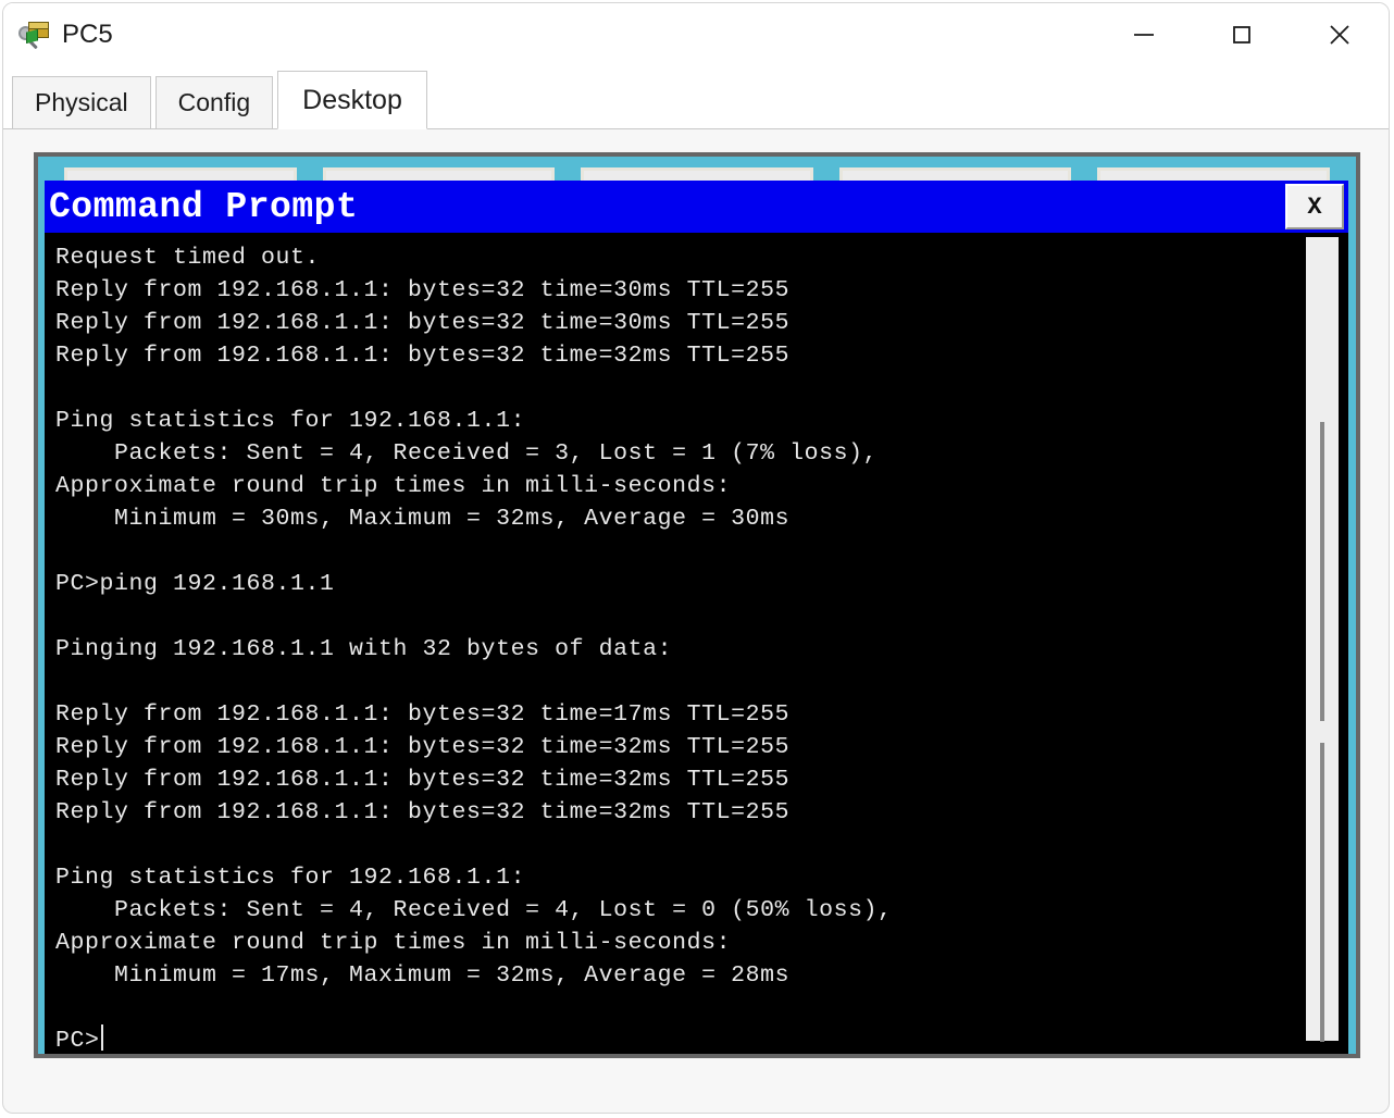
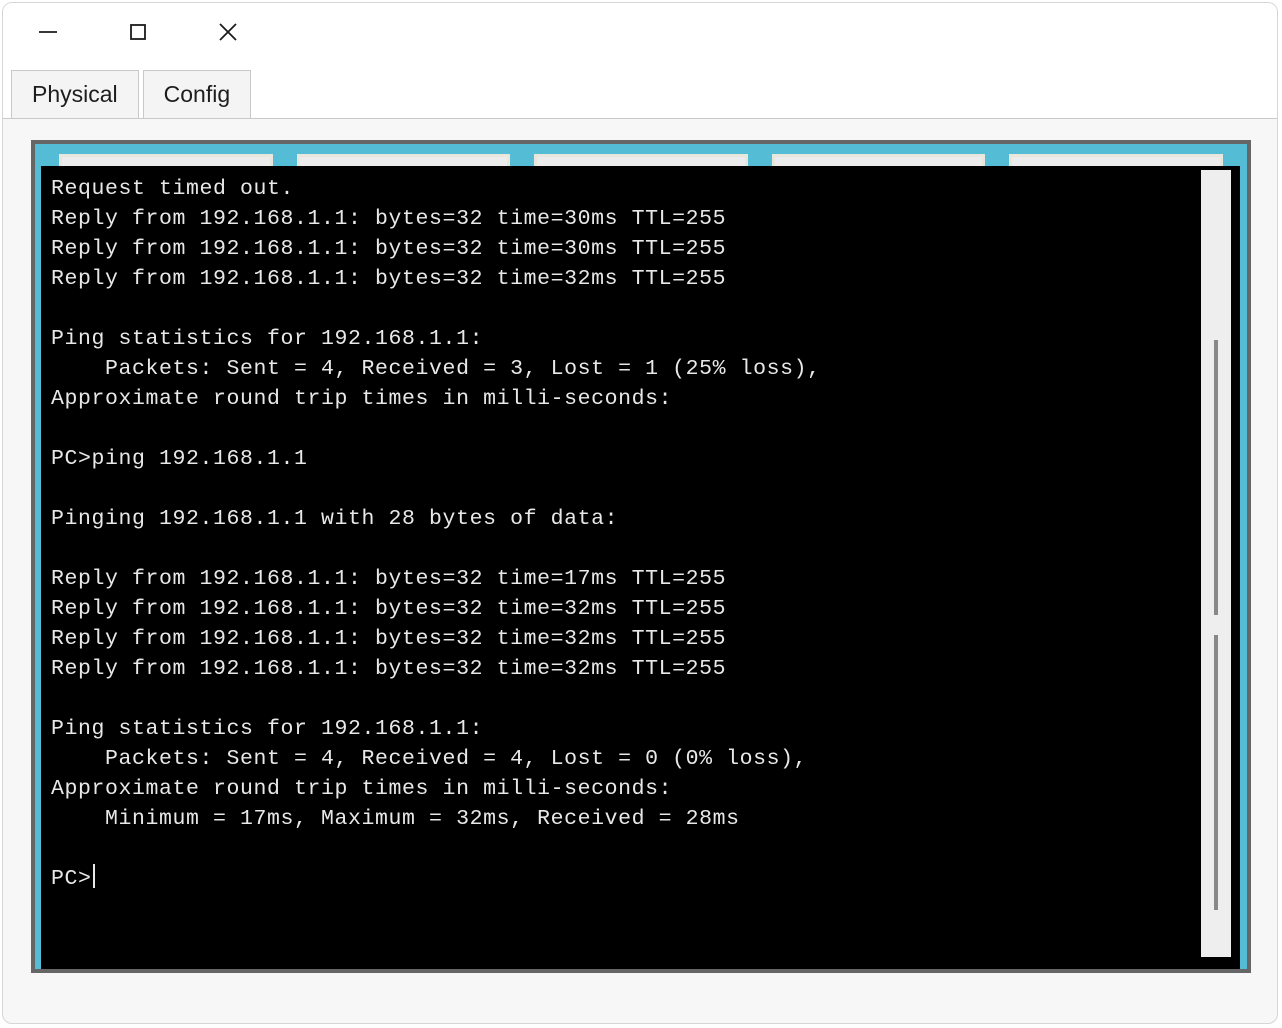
- PC5
  Physical
  Config
- Desktop
- Command Prompt
- X
  Request timed out.
  Reply from 192.168.1.1: bytes=32 time=30ms TTL=255
  Reply from 192.168.1.1: bytes=32 time=30ms TTL=255
  Reply from 192.168.1.1: bytes=32 time=32ms TTL=255
  Ping statistics for 192.168.1.1:
- Packets: Sent = 4, Received = 3, Lost = 1 (7% loss),
+ Packets: Sent = 4, Received = 3, Lost = 1 (25% loss),
  Approximate round trip times in milli-seconds:
- Minimum = 30ms, Maximum = 32ms, Average = 30ms
  PC>ping 192.168.1.1
- Pinging 192.168.1.1 with 32 bytes of data:
+ Pinging 192.168.1.1 with 28 bytes of data:
  Reply from 192.168.1.1: bytes=32 time=17ms TTL=255
  Reply from 192.168.1.1: bytes=32 time=32ms TTL=255
  Reply from 192.168.1.1: bytes=32 time=32ms TTL=255
  Reply from 192.168.1.1: bytes=32 time=32ms TTL=255
  Ping statistics for 192.168.1.1:
- Packets: Sent = 4, Received = 4, Lost = 0 (50% loss),
+ Packets: Sent = 4, Received = 4, Lost = 0 (0% loss),
  Approximate round trip times in milli-seconds:
- Minimum = 17ms, Maximum = 32ms, Average = 28ms
+ Minimum = 17ms, Maximum = 32ms, Received = 28ms
  PC>
